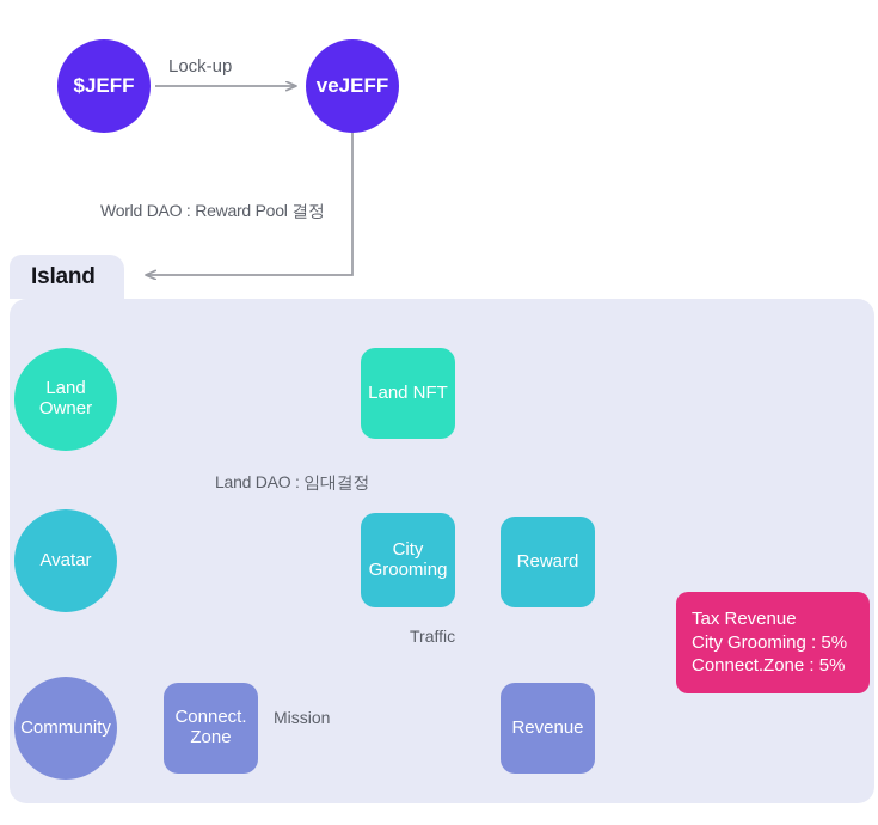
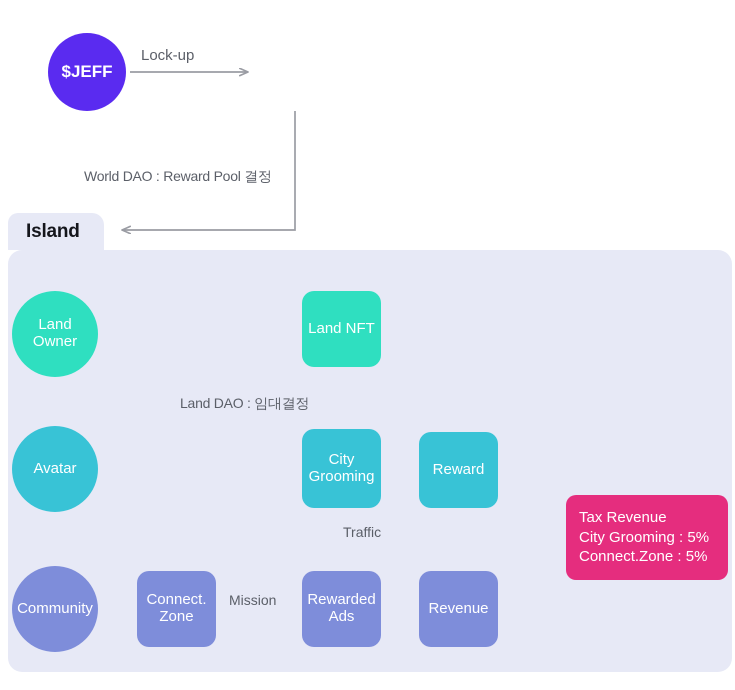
  Island
  $JEFF
- veJEFF
  Lock-up
  World DAO : Reward Pool 결정
  Land
  Owner
  Avatar
  Community
  Land NFT
  City
  Grooming
  Reward
  Connect.
  Zone
+ Rewarded
+ Ads
  Revenue
  Tax Revenue
  City Grooming : 5%
  Connect.Zone : 5%
  Land DAO : 임대결정
  Traffic
  Mission
